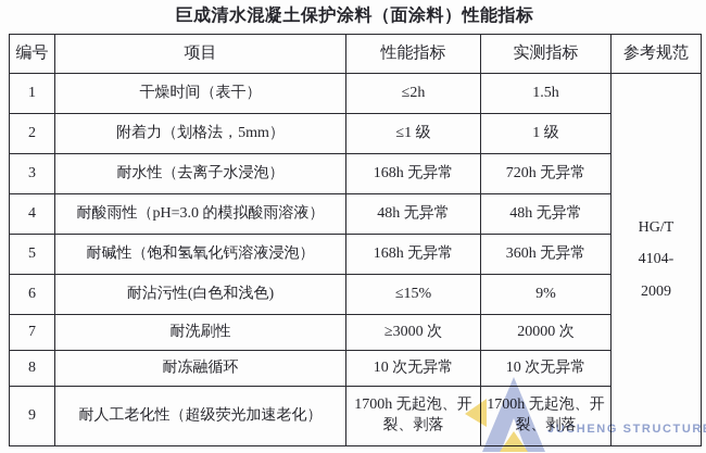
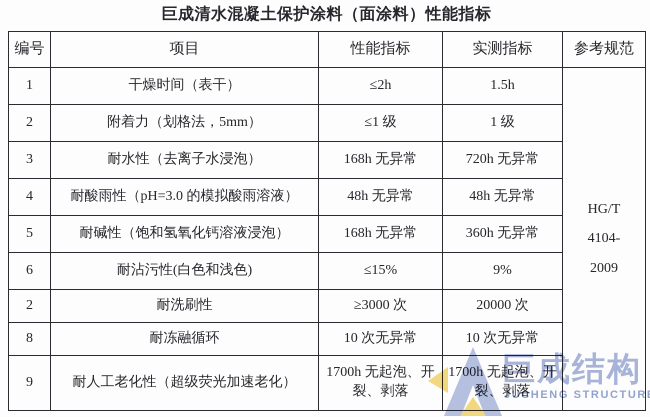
  巨成清水混凝土保护涂料（面涂料）性能指标
  编号	项目	性能指标	实测指标	参考规范
  1	干燥时间（表干）	≤2h	1.5h	HG/T 4104- 2009
  2	附着力（划格法，5mm）	≤1 级	1 级
  3	耐水性（去离子水浸泡）	168h 无异常	720h 无异常
  4	耐酸雨性（pH=3.0 的模拟酸雨溶液）	48h 无异常	48h 无异常
  5	耐碱性（饱和氢氧化钙溶液浸泡）	168h 无异常	360h 无异常
  6	耐沾污性(白色和浅色)	≤15%	9%
- 7	耐洗刷性	≥3000 次	20000 次
+ 2	耐洗刷性	≥3000 次	20000 次
  8	耐冻融循环	10 次无异常	10 次无异常
  9	耐人工老化性（超级荧光加速老化）	1700h 无起泡、开裂、剥落	17 无起泡、开、剥落
+ 巨成结构
  JUCHENG STRUCTUR
